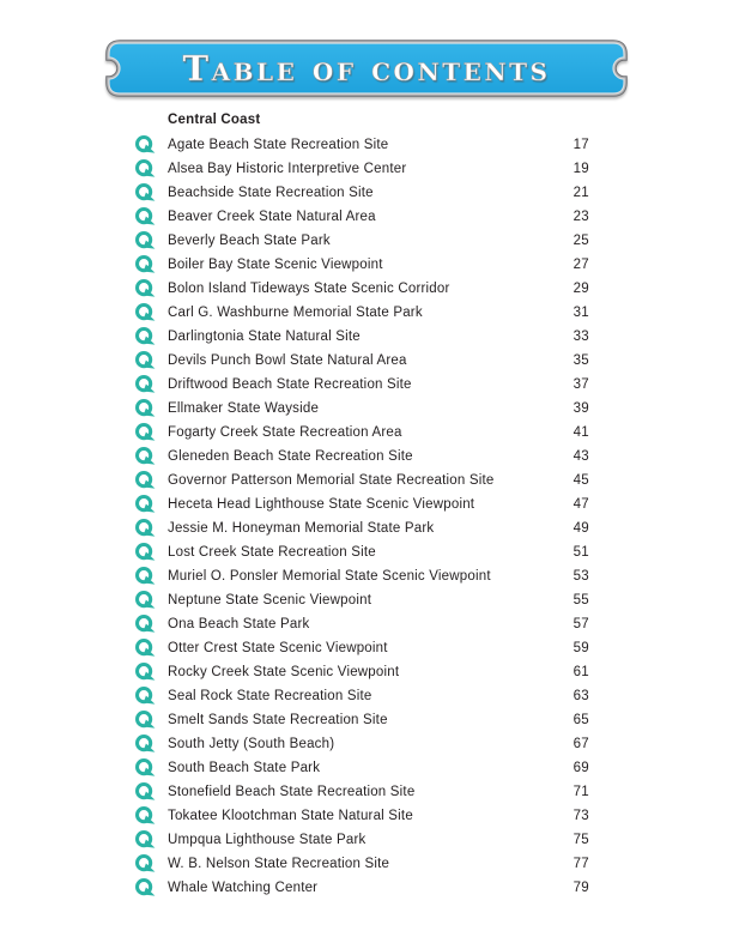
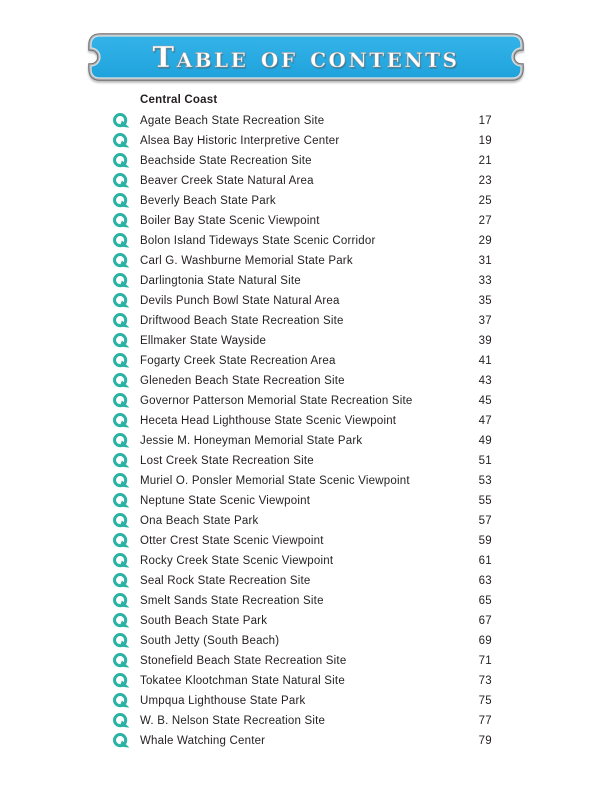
  table of contents
  Central Coast
  Agate Beach State Recreation Site
  17
  Alsea Bay Historic Interpretive Center
  19
  Beachside State Recreation Site
  21
  Beaver Creek State Natural Area
  23
  Beverly Beach State Park
  25
  Boiler Bay State Scenic Viewpoint
  27
  Bolon Island Tideways State Scenic Corridor
  29
  Carl G. Washburne Memorial State Park
  31
  Darlingtonia State Natural Site
  33
  Devils Punch Bowl State Natural Area
  35
  Driftwood Beach State Recreation Site
  37
  Ellmaker State Wayside
  39
  Fogarty Creek State Recreation Area
  41
  Gleneden Beach State Recreation Site
  43
  Governor Patterson Memorial State Recreation Site
  45
  Heceta Head Lighthouse State Scenic Viewpoint
  47
  Jessie M. Honeyman Memorial State Park
  49
  Lost Creek State Recreation Site
  51
  Muriel O. Ponsler Memorial State Scenic Viewpoint
  53
  Neptune State Scenic Viewpoint
  55
  Ona Beach State Park
  57
  Otter Crest State Scenic Viewpoint
  59
  Rocky Creek State Scenic Viewpoint
  61
  Seal Rock State Recreation Site
  63
  Smelt Sands State Recreation Site
  65
- South Jetty (South Beach)
+ South Beach State Park
  67
- South Beach State Park
+ South Jetty (South Beach)
  69
  Stonefield Beach State Recreation Site
  71
  Tokatee Klootchman State Natural Site
  73
  Umpqua Lighthouse State Park
  75
  W. B. Nelson State Recreation Site
  77
  Whale Watching Center
  79
